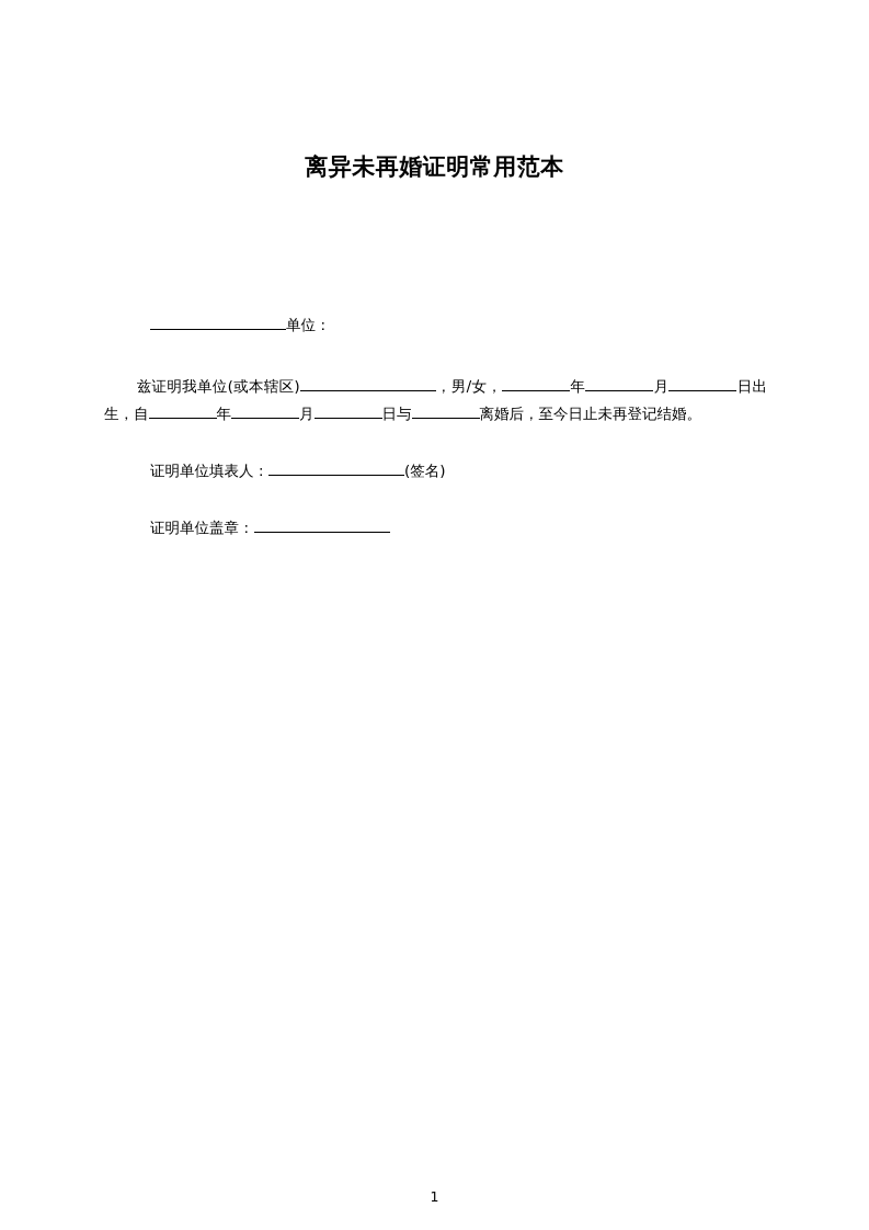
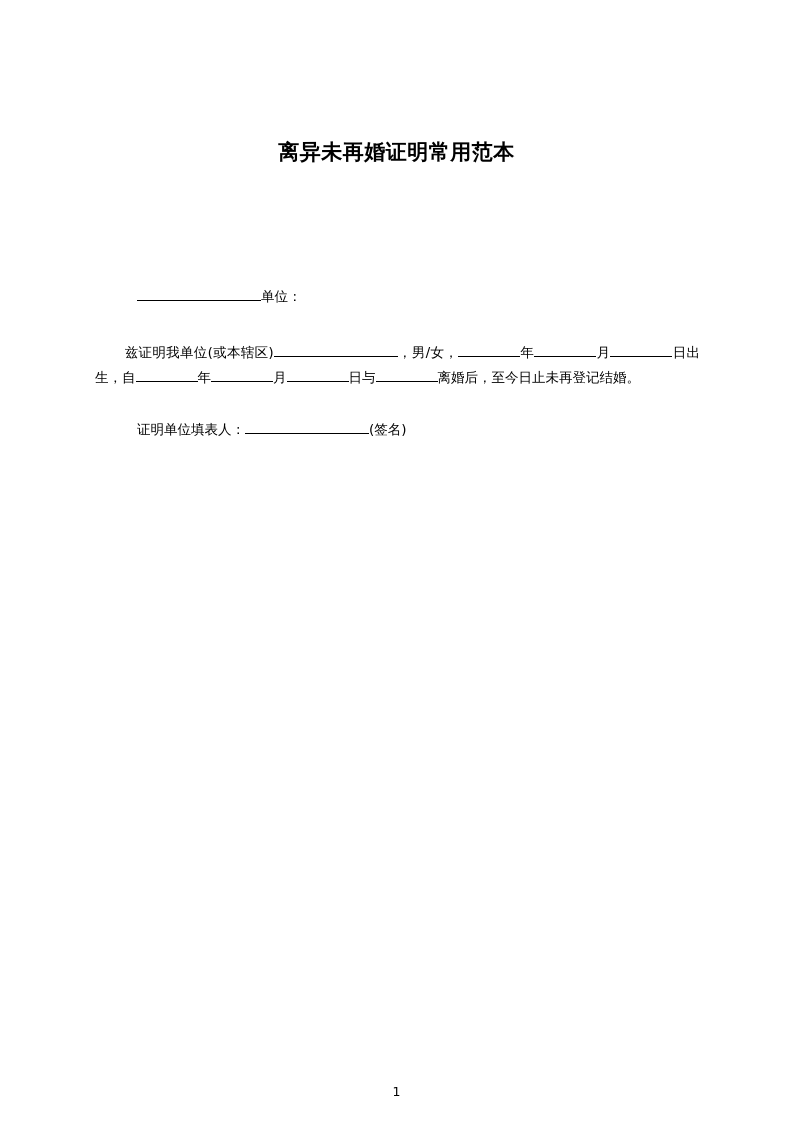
  离异未再婚证明常用范本
  单位：
  兹证明我单位(或本辖区) ，男/女， 年 月 日出生，自 年 月 日与 离婚后，至今日止未再登记结婚。
  证明单位填表人： (签名)
- 证明单位盖章：
  1
